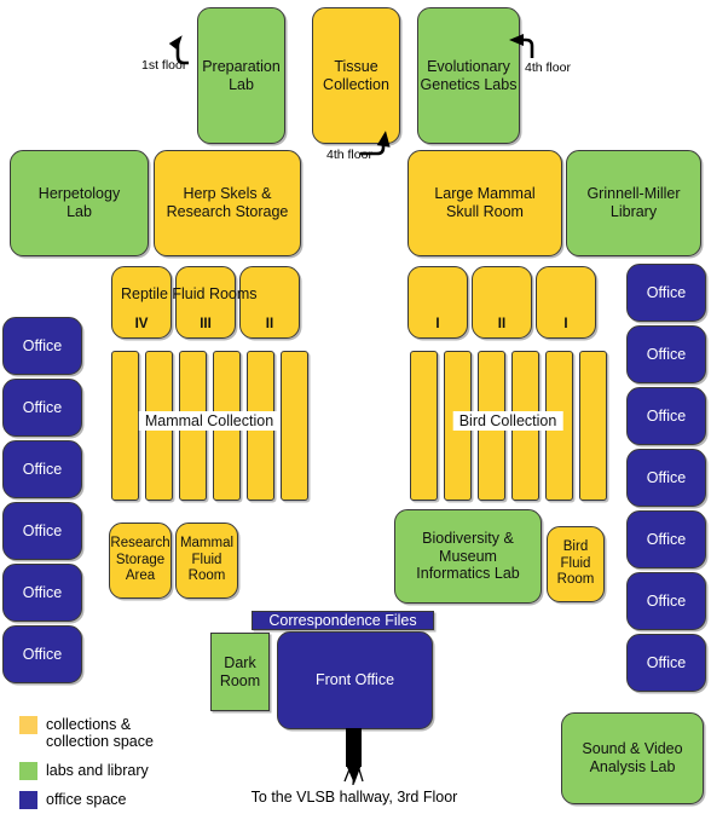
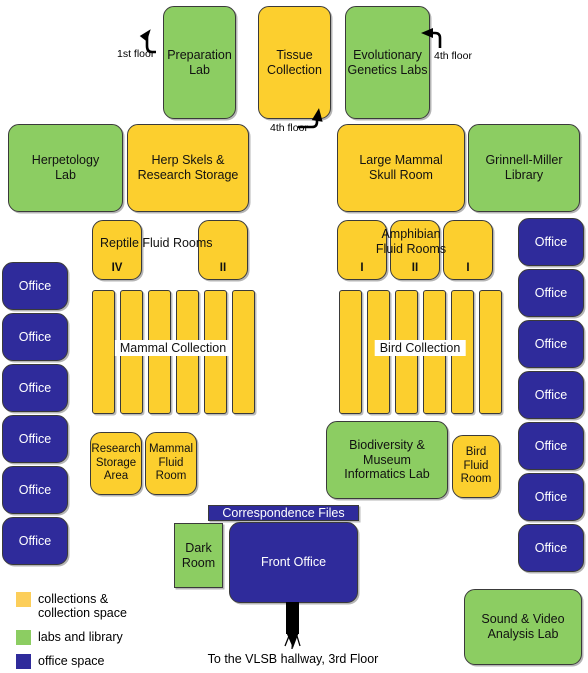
  Preparation
  Lab
  Tissue
  Collection
  Evolutionary
  Genetics Labs
  Herpetology
  Lab
  Herp Skels &
  Research Storage
  Large Mammal
  Skull Room
  Grinnell-Miller
  Library
  IV
- III
  II
  Reptile Fluid Rooms
  I
  II
  I
+ Amphibian
+ Fluid Rooms
  Mammal Collection
  Bird Collection
  Office
  Office
  Office
  Office
  Office
  Office
  Office
  Office
  Office
  Office
  Office
  Office
  Office
  Research
  Storage
  Area
  Mammal
  Fluid
  Room
  Biodiversity &
  Museum
  Informatics Lab
  Bird
  Fluid
  Room
  Sound & Video
  Analysis Lab
  Correspondence Files
  Dark
  Room
  Front Office
  1st floor
  4th flo
  4th floor
  To the VLSB hallway, 3rd Floor
  collections &
  collection space
  labs and library
  office space
